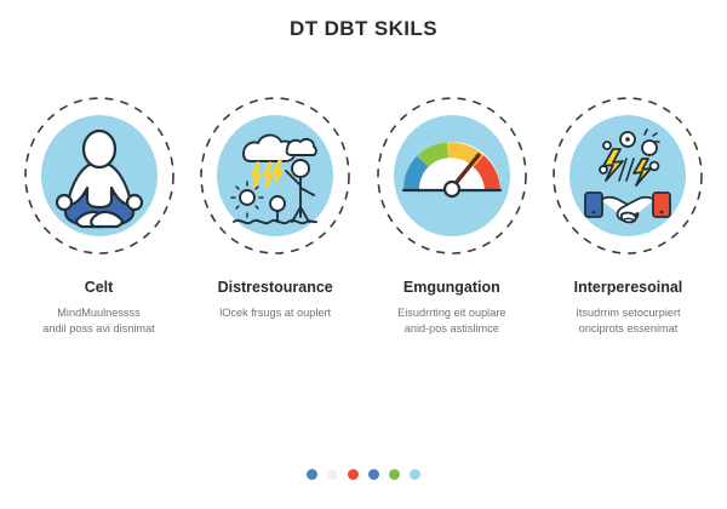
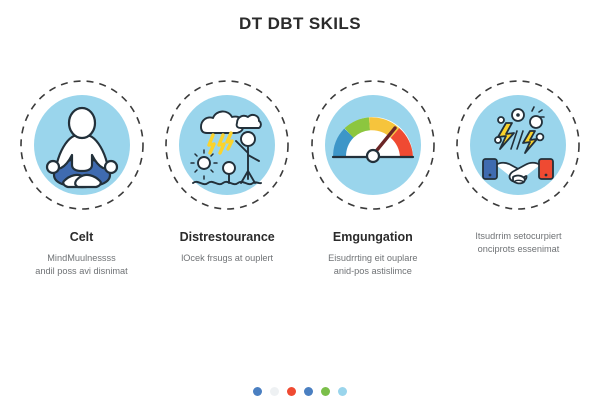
  DT DBT SKILS
  Celt
  MindMuulnessss
  andil poss avi disnimat
  Distrestourance
  lOcek frsugs at ouplert
  Emgungation
  Eisudrrting eit ouplare
  anid-pos astislimce
- Interperesoinal
  Itsudrrim setocurpiert
  onciprots essenimat
